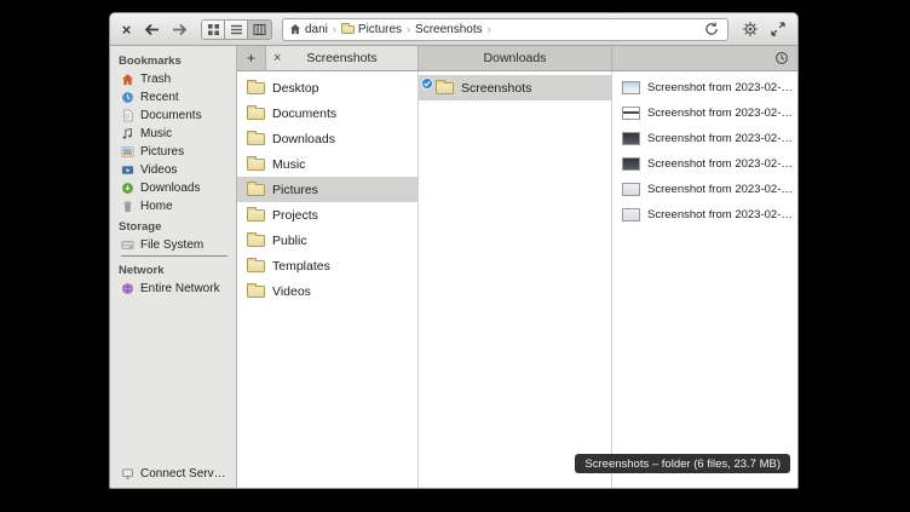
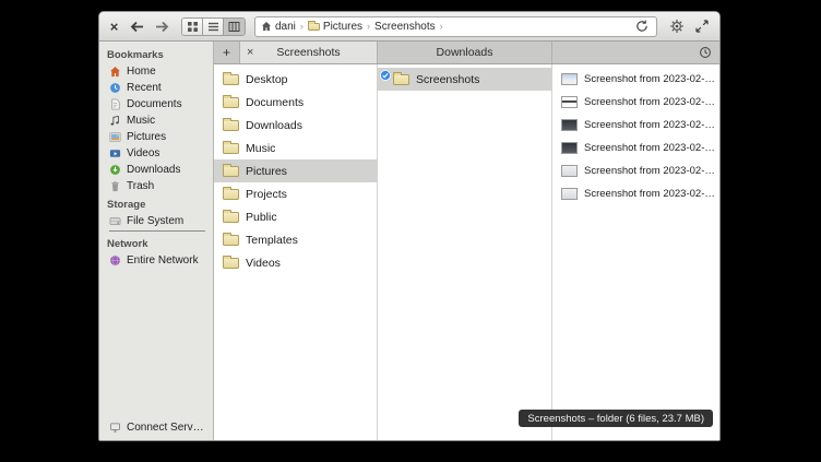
  ×
  dani
  ›
  Pictures
  ›
  Screenshots
  ›
  Bookmarks
- Trash
+ Home
  Recent
  Documents
  Music
  Pictures
  Videos
  Downloads
- Home
+ Trash
  Storage
  File System
  Network
  Entire Network
  Connect Server
  +
  ×
  Screenshots
  Downloads
  Desktop
  Documents
  Downloads
  Music
  Pictures
  Projects
  Public
  Templates
  Videos
  Screenshots
  Screenshot from 2023-02-14
  Screenshot from 2023-02-14
  Screenshot from 2023-02-15
  Screenshot from 2023-02-15
  Screenshot from 2023-02-23
  Screenshot from 2023-02-23
  Screenshots – folder (6 files, 23.7 MB)
